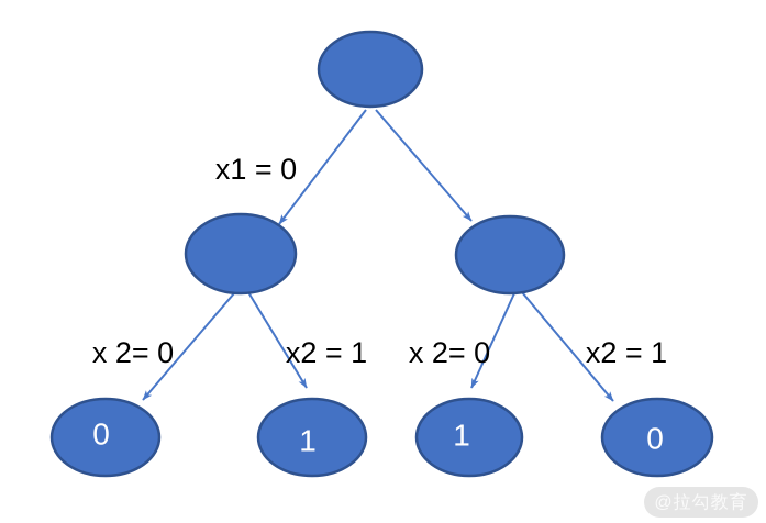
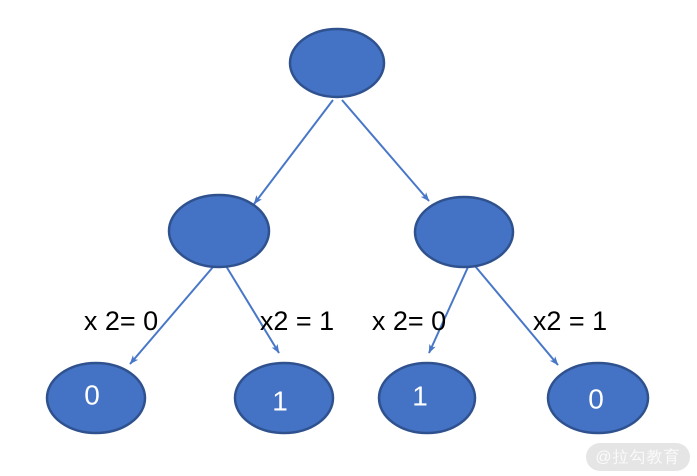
- x1 = 0
  x 2= 0
  x2 = 1
  x 2= 0
  x2 = 1
  0
  1
  1
  0
